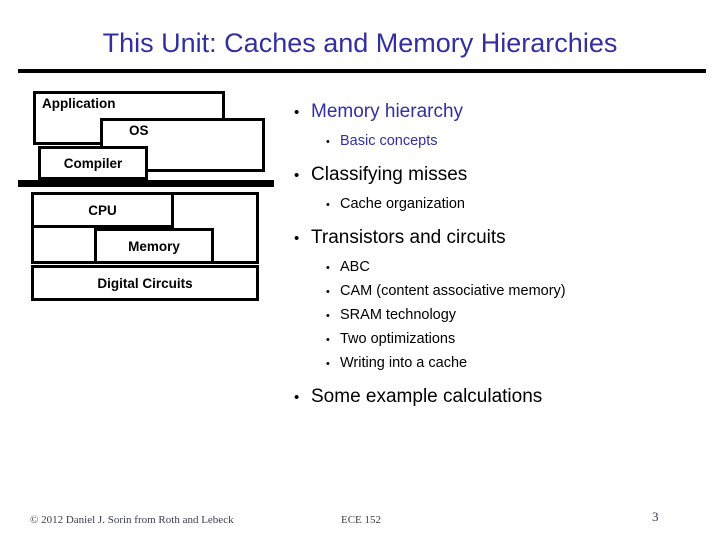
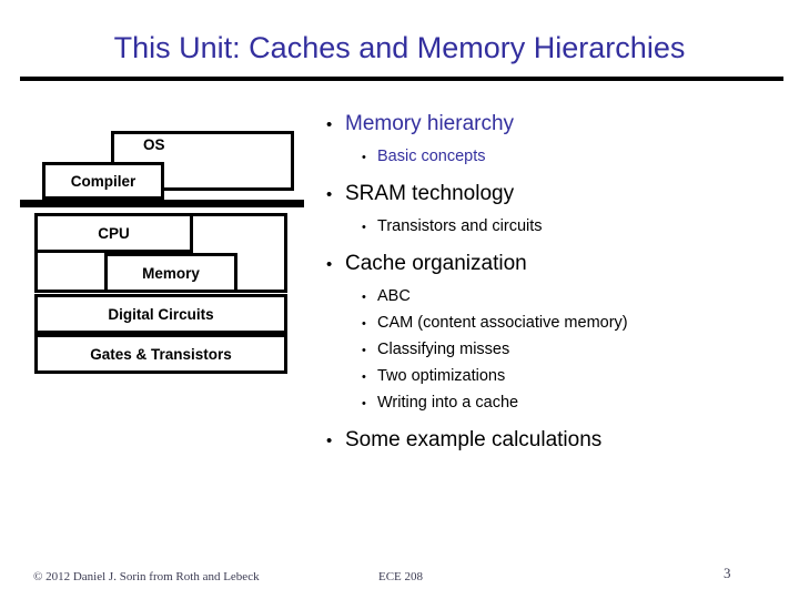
  This Unit: Caches and Memory Hierarchies
- Application
  OS
  Compiler
  CPU
  Memory
  Digital Circuits
+ Gates & Transistors
  •
  Memory hierarchy
  •
  Basic concepts
  •
- Classifying misses
+ SRAM technology
  •
- Cache organization
+ Transistors and circuits
  •
- Transistors and circuits
+ Cache organization
  •
  ABC
  •
  CAM (content associative memory)
  •
- SRAM technology
+ Classifying misses
  •
  Two optimizations
  •
  Writing into a cache
  •
  Some example calculations
  © 2012 Daniel J. Sorin from Roth and Lebeck
- ECE 152
+ ECE 208
  3
